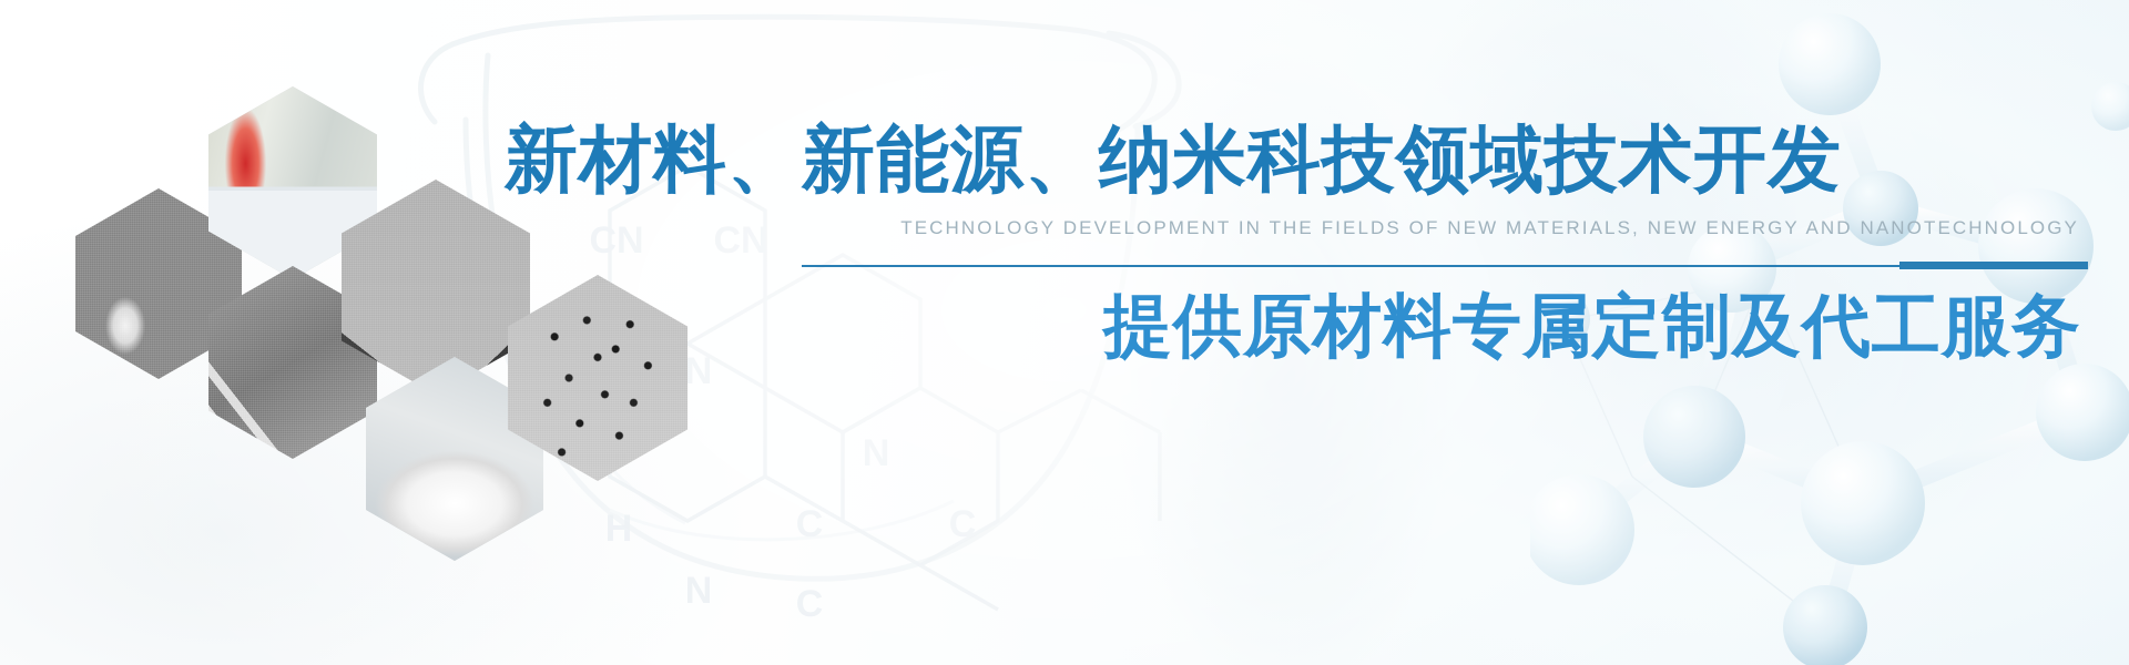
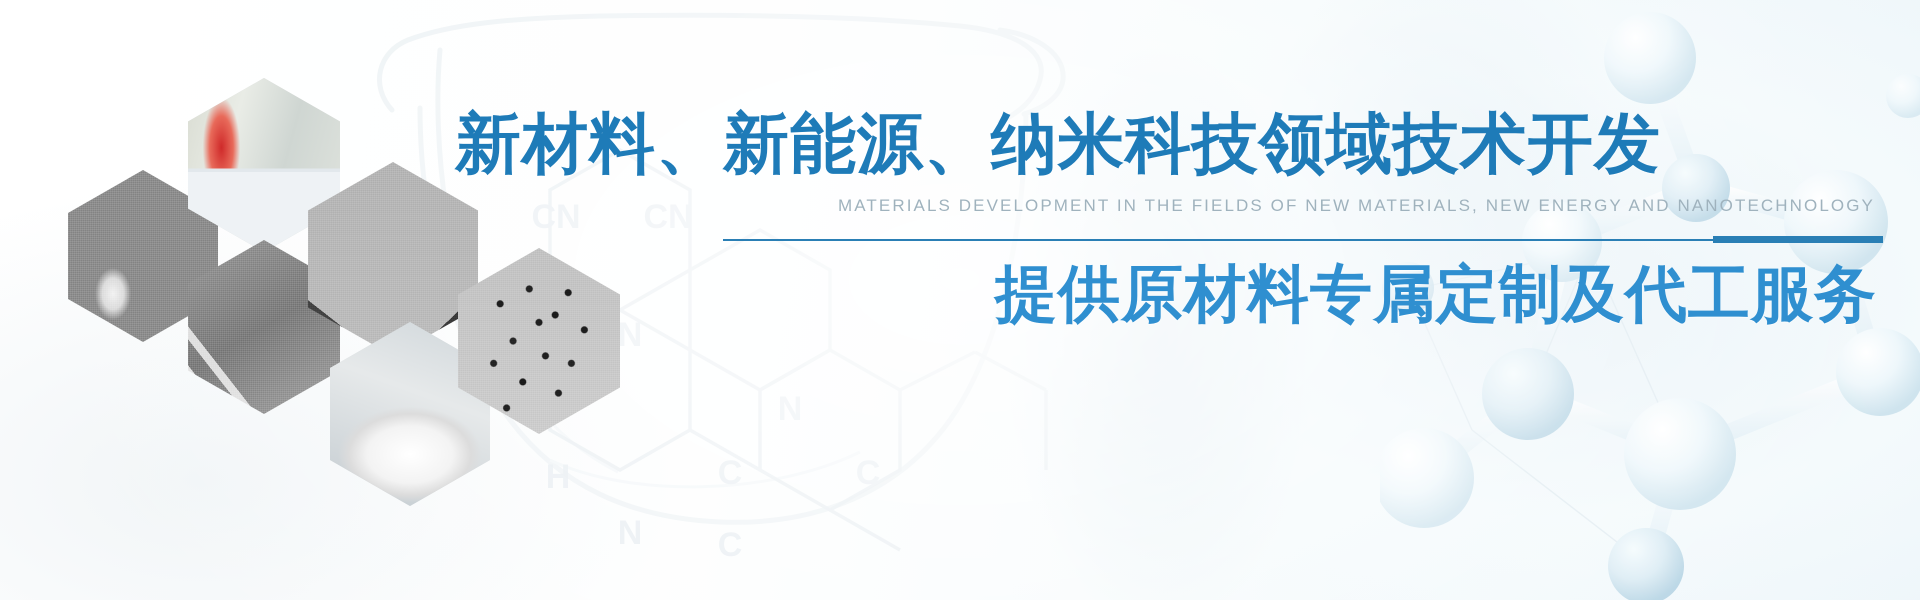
  新材料、新能源、纳米科技领域技术开发
- TECHNOLOGY DEVELOPMENT IN THE FIELDS OF NEW MATERIALS, NEW ENERGY AND NANOTECHNOLOGY
+ MATERIALS DEVELOPMENT IN THE FIELDS OF NEW MATERIALS, NEW ENERGY AND NANOTECHNOLOGY
  提供原材料专属定制及代工服务
